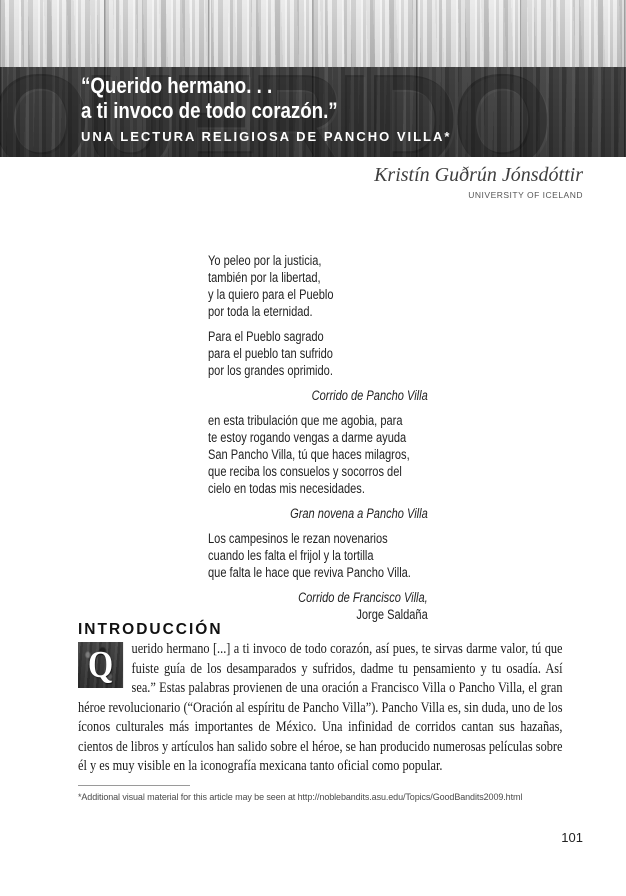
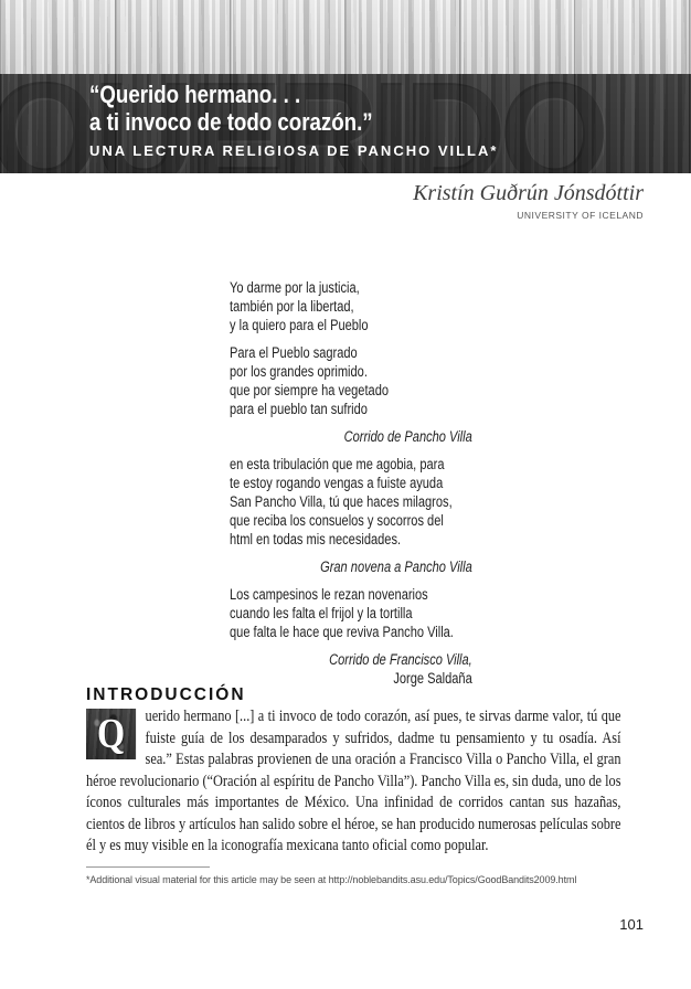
  QUERIDO
  “Querido hermano. . .
  a ti invoco de todo corazón.”
  UNA LECTURA RELIGIOSA DE PANCHO VILLA*
  Kristín Guðrún Jónsdóttir
  UNIVERSITY OF ICELAND
- Yo peleo por la justicia,
+ Yo darme por la justicia,
  también por la libertad,
  y la quiero para el Pueblo
- por toda la eternidad.
  Para el Pueblo sagrado
- para el pueblo tan sufrido
+ por los grandes oprimido.
+ que por siempre ha vegetado
- por los grandes oprimido.
+ para el pueblo tan sufrido
  Corrido de Pancho Villa
  en esta tribulación que me agobia, para
- te estoy rogando vengas a darme ayuda
+ te estoy rogando vengas a fuiste ayuda
  San Pancho Villa, tú que haces milagros,
  que reciba los consuelos y socorros del
- cielo en todas mis necesidades.
+ html en todas mis necesidades.
  Gran novena a Pancho Villa
  Los campesinos le rezan novenarios
  cuando les falta el frijol y la tortilla
  que falta le hace que reviva Pancho Villa.
  Corrido de Francisco Villa,
  Jorge Saldaña
  INTRODUCCIÓN
  Q
  uerido hermano [...] a ti invoco de todo corazón, así pues, te sirvas darme valor, tú que fuiste guía de los desamparados y sufridos, dadme tu pensamiento y tu osadía. Así sea.” Estas palabras provienen de una oración a Francisco Villa o Pancho Villa, el gran héroe revolucionario (“Oración al espíritu de Pancho Villa”). Pancho Villa es, sin duda, uno de los íconos culturales más importantes de México. Una infinidad de corridos cantan sus hazañas, cientos de libros y artículos han salido sobre el héroe, se han producido numerosas películas sobre él y es muy visible en la iconografía mexicana tanto oficial como popular.
  *Additional visual material for this article may be seen at http://noblebandits.asu.edu/Topics/GoodBandits2009.html
  101
